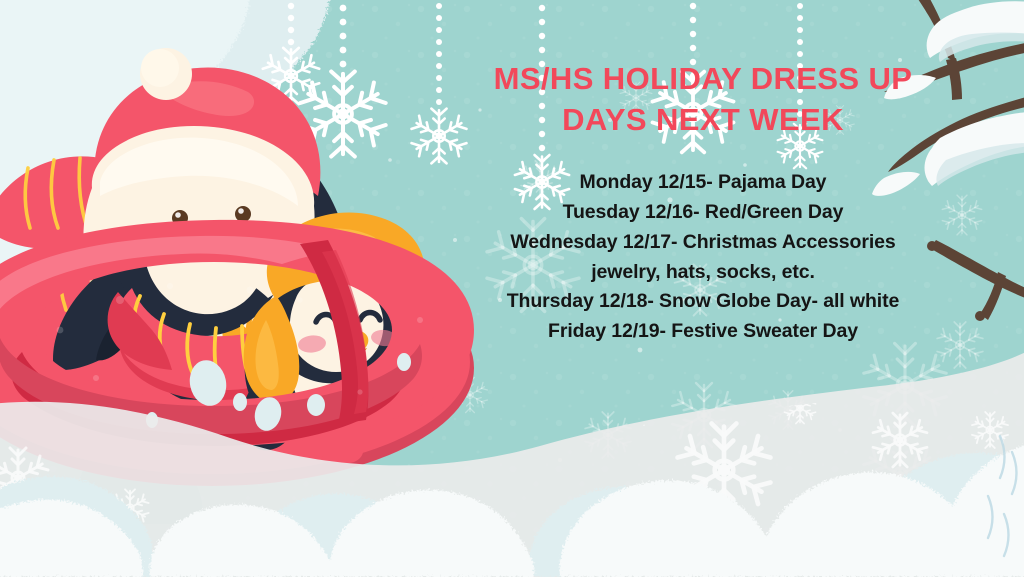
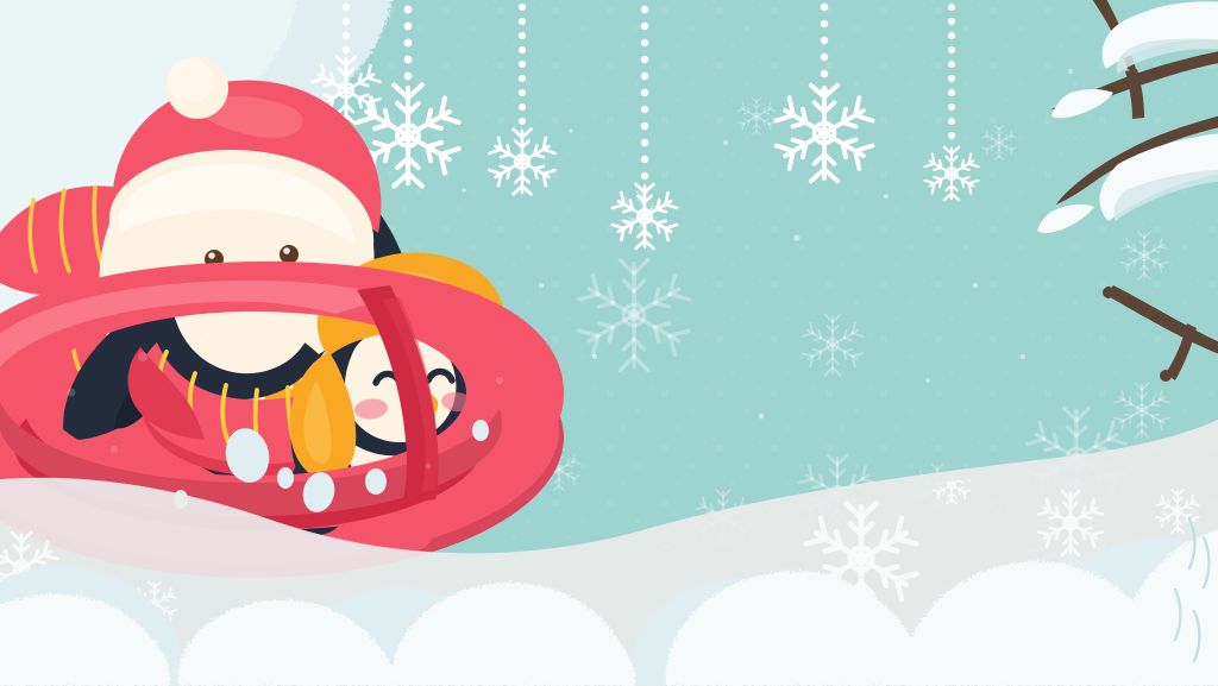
- MS/HS HOLIDAY DRESS UP
- DAYS NEXT WEEK
- Monday 12/15- Pajama Day
- Tuesday 12/16- Red/Green Day
- Wednesday 12/17- Christmas Accessories
- jewelry, hats, socks, etc.
- Thursday 12/18- Snow Globe Day- all white
- Friday 12/19- Festive Sweater Day
